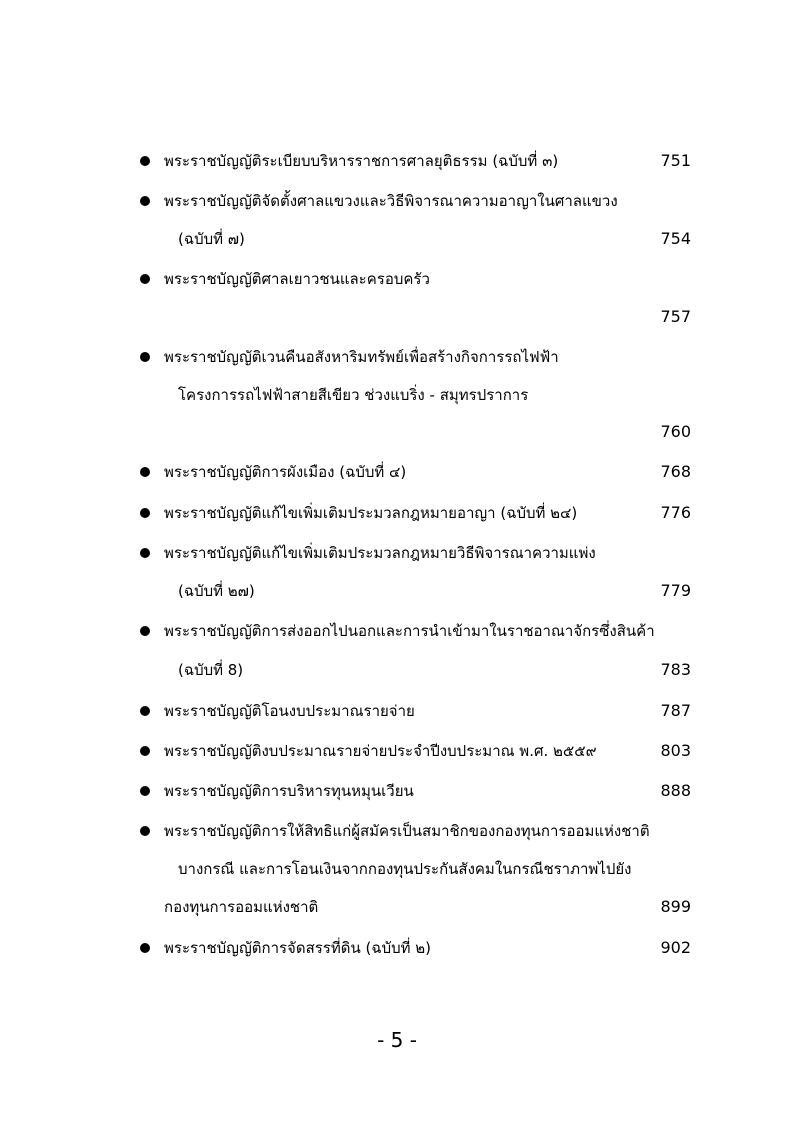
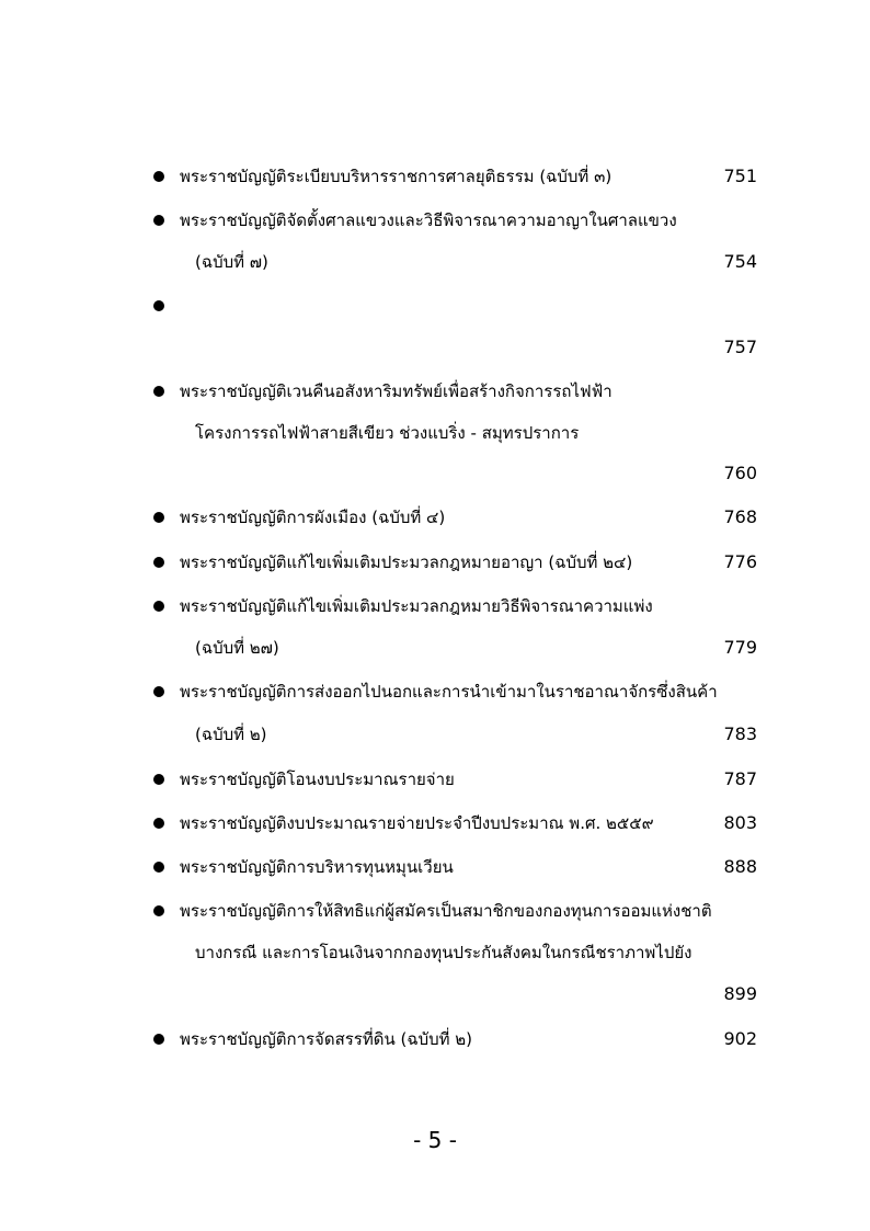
  พระราชบัญญัติระเบียบบริหารราชการศาลยุติธรรม (ฉบับที่ ๓)
  751
  พระราชบัญญัติจัดตั้งศาลแขวงและวิธีพิจารณาความอาญาในศาลแขวง
  (ฉบับที่ ๗)
  754
- พระราชบัญญัติศาลเยาวชนและครอบครัว
  757
  พระราชบัญญัติเวนคืนอสังหาริมทรัพย์เพื่อสร้างกิจการรถไฟฟ้า
  โครงการรถไฟฟ้าสายสีเขียว ช่วงแบริ่ง - สมุทรปราการ
  760
  พระราชบัญญัติการผังเมือง (ฉบับที่ ๔)
  768
  พระราชบัญญัติแก้ไขเพิ่มเติมประมวลกฎหมายอาญา (ฉบับที่ ๒๔)
  776
  พระราชบัญญัติแก้ไขเพิ่มเติมประมวลกฎหมายวิธีพิจารณาความแพ่ง
  (ฉบับที่ ๒๗)
  779
  พระราชบัญญัติการส่งออกไปนอกและการนำเข้ามาในราชอาณาจักรซึ่งสินค้า
- (ฉบับที่ 8)
+ (ฉบับที่ ๒)
  783
  พระราชบัญญัติโอนงบประมาณรายจ่าย
  787
  พระราชบัญญัติงบประมาณรายจ่ายประจำปีงบประมาณ พ.ศ. ๒๕๕๙
  803
  พระราชบัญญัติการบริหารทุนหมุนเวียน
  888
  พระราชบัญญัติการให้สิทธิแก่ผู้สมัครเป็นสมาชิกของกองทุนการออมแห่งชาติ
  บางกรณี และการโอนเงินจากกองทุนประกันสังคมในกรณีชราภาพไปยัง
- กองทุนการออมแห่งชาติ
  899
  พระราชบัญญัติการจัดสรรที่ดิน (ฉบับที่ ๒)
  902
  - 5 -
